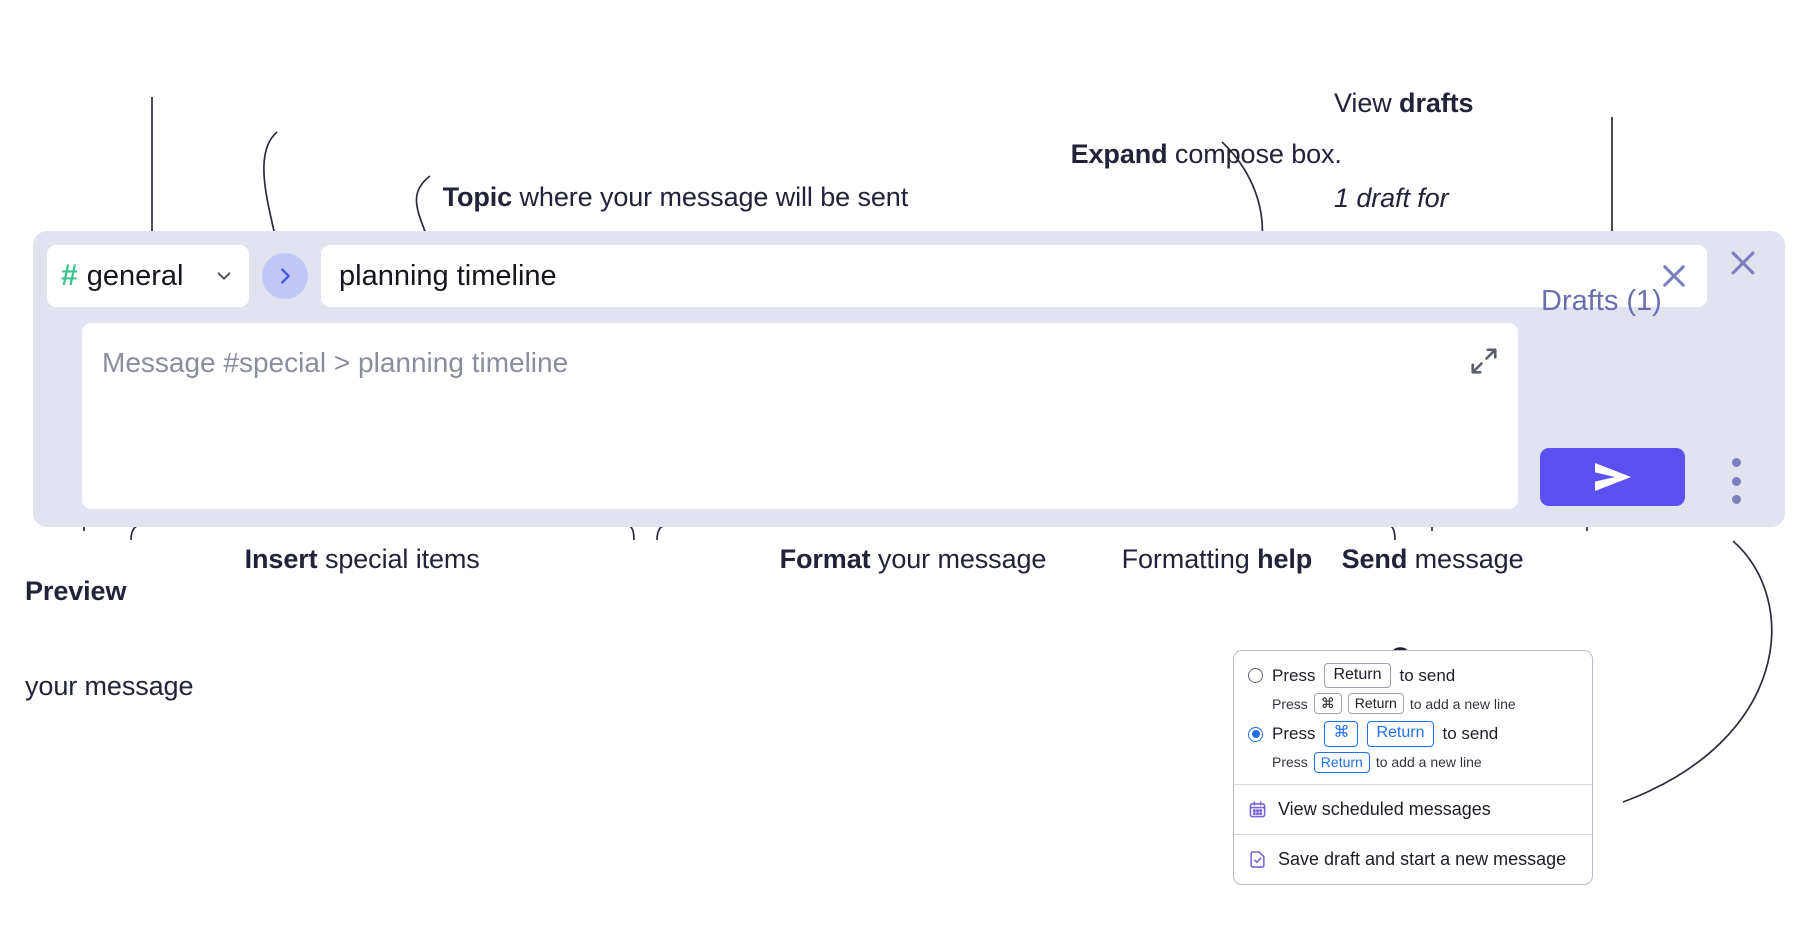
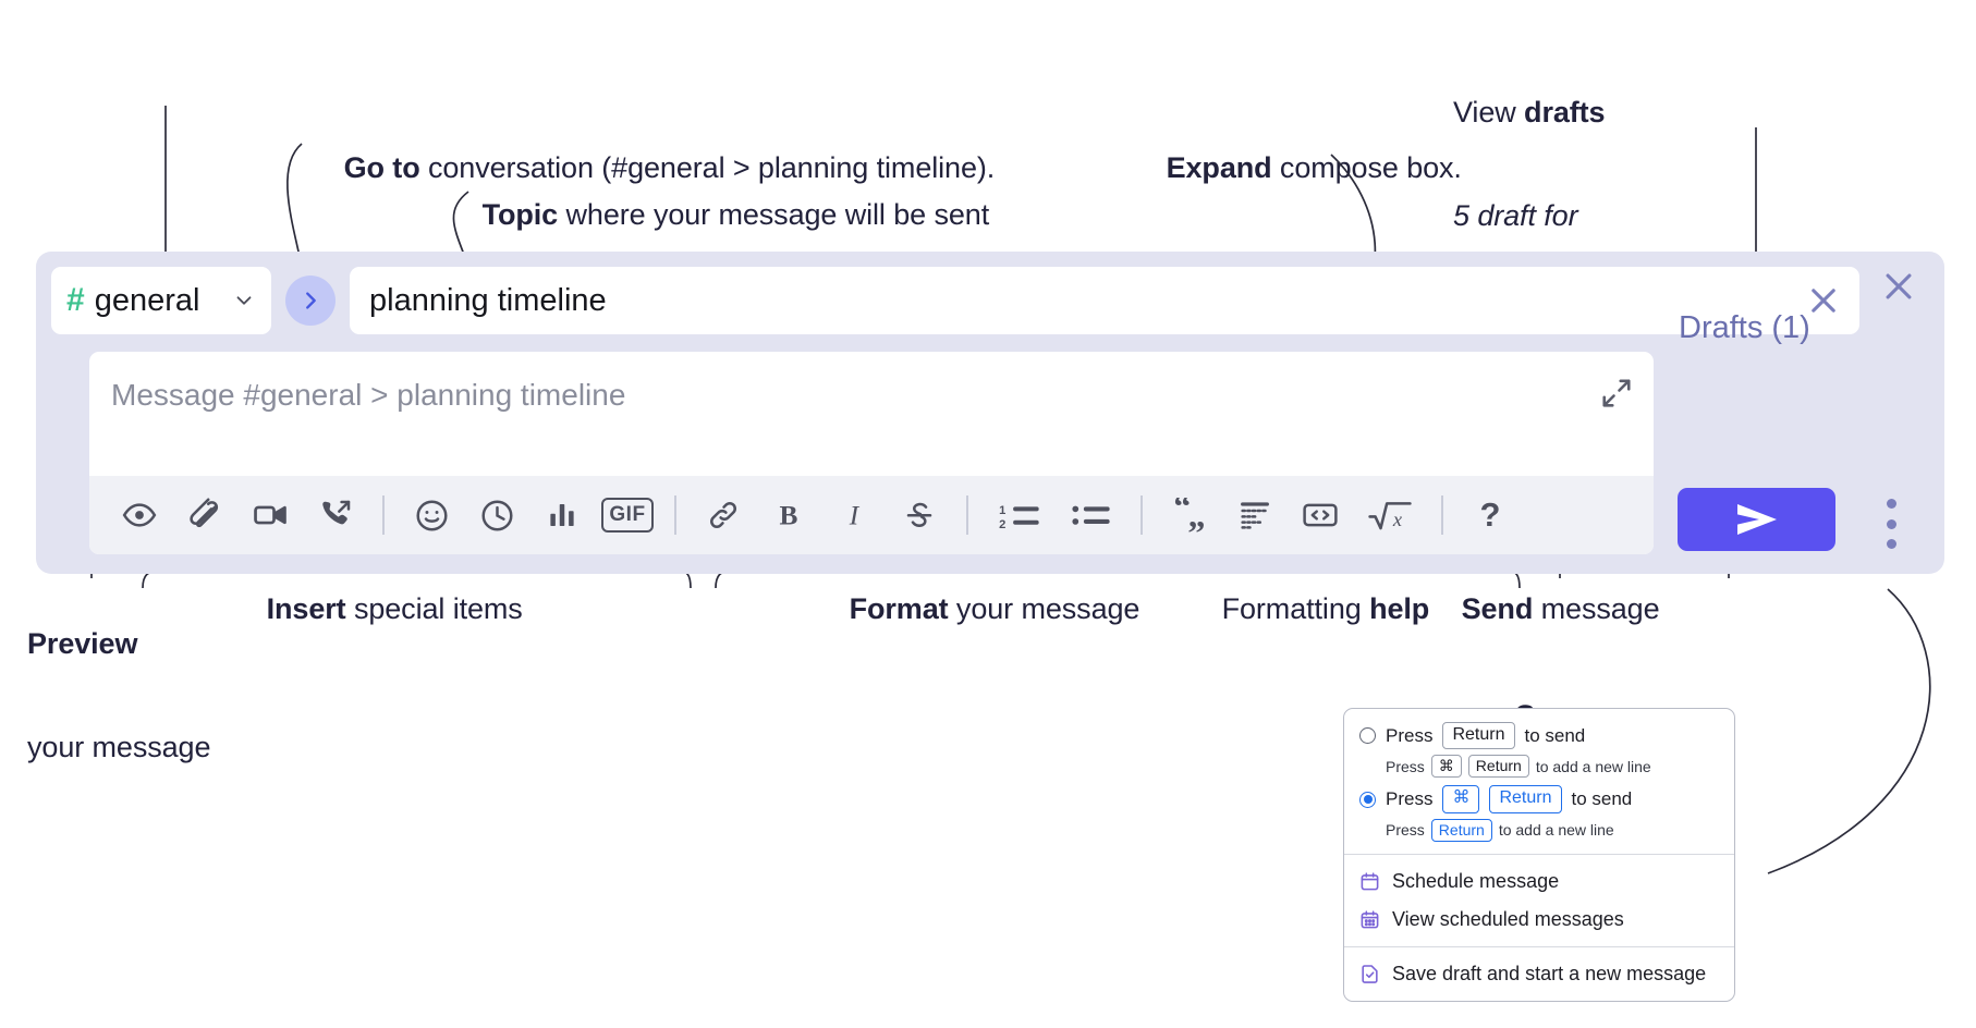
+ Go to conversation (#general > planning timeline).
  Topic where your message will be sent
  Expand comose box.
  View drafts
- 1 draft for
+ 5 draft for
  Preview
  your message
  Insert special items
  Format your message
  Formatting help
  Send message
  #
  general
  planning timeline
- Message #special > planning timeline
+ Message #general > planning timeline
+ GIF
+ B
+ I
+ 1
+ 2
+ “
+ „
+ x
+ ?
  Drafts (1)
  Press
  Return
  to send
  Press
  ⌘
  Return
  to add a new line
  Press
  ⌘
  Return
  to send
  Press
  Return
  to add a new line
+ Schedule message
  View scheduled messages
  Save draft and start a new message
